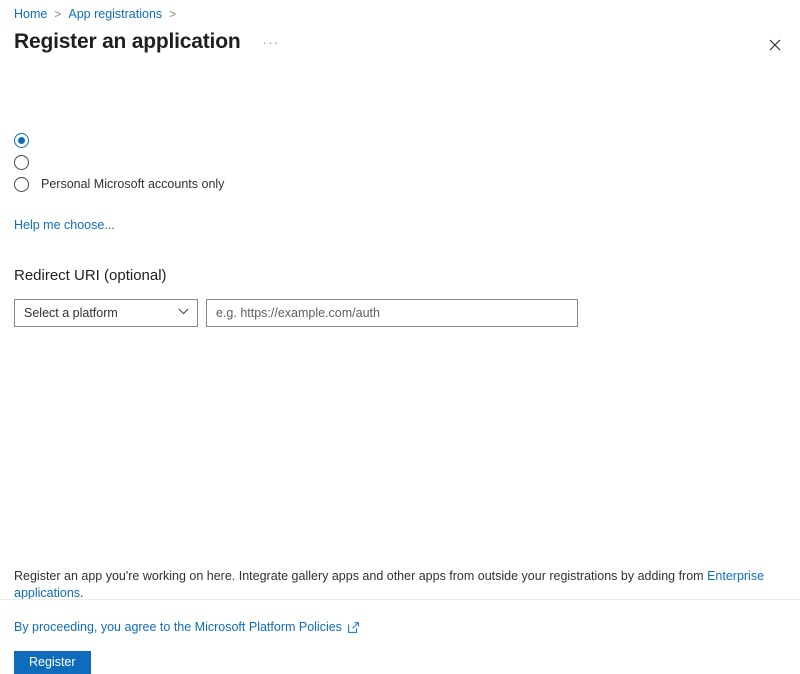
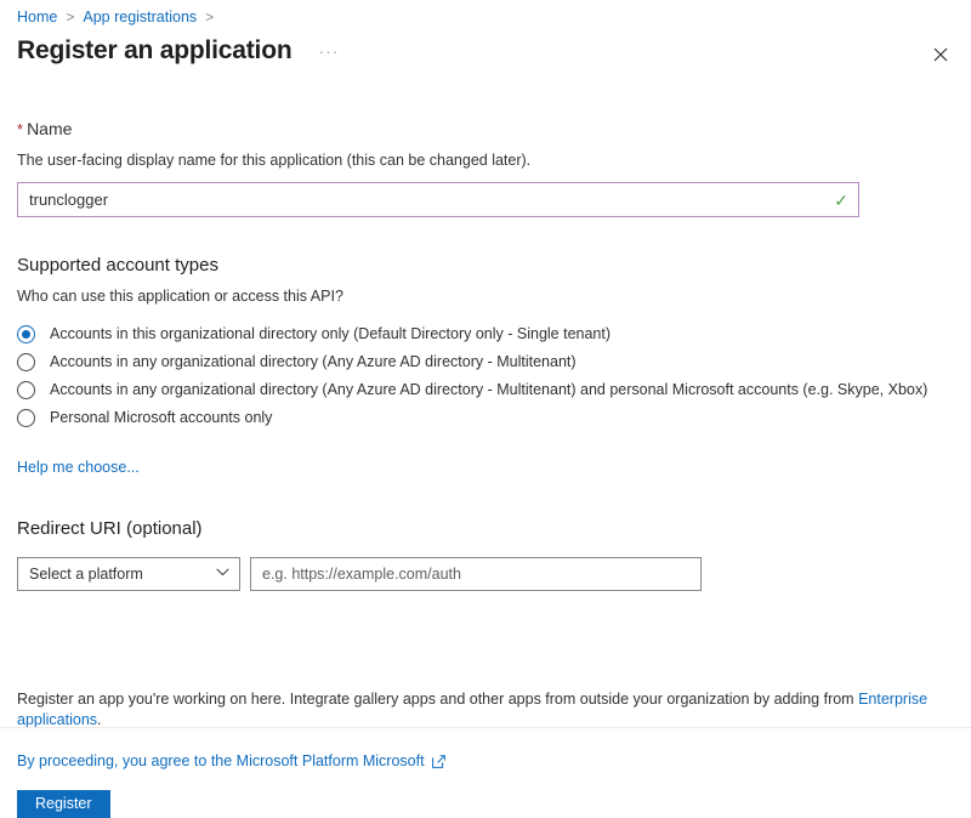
  Home
  >
  App registrations
  >
  Register an application
  ···
+ * Name
+ The user-facing display name for this application (this can be changed later).
+ trunclogger
+ ✓
+ Supported account types
+ Who can use this application or access this API?
+ Accounts in this organizational directory only (Default Directory only - Single tenant)
+ Accounts in any organizational directory (Any Azure AD directory - Multitenant)
+ Accounts in any organizational directory (Any Azure AD directory - Multitenant) and personal Microsoft accounts (e.g. Skype, Xbox)
  Personal Microsoft accounts only
  Help me choose...
  Redirect URI (optional)
  Select a platform
  e.g. https://example.com/auth
- Register an app you're working on here. Integrate gallery apps and other apps from outside your registrations by adding from Enterprise applications.
+ Register an app you're working on here. Integrate gallery apps and other apps from outside your organization by adding from Enterprise applications.
- By proceeding, you agree to the Microsoft Platform Policies
+ By proceeding, you agree to the Microsoft Platform Microsoft
  Register
